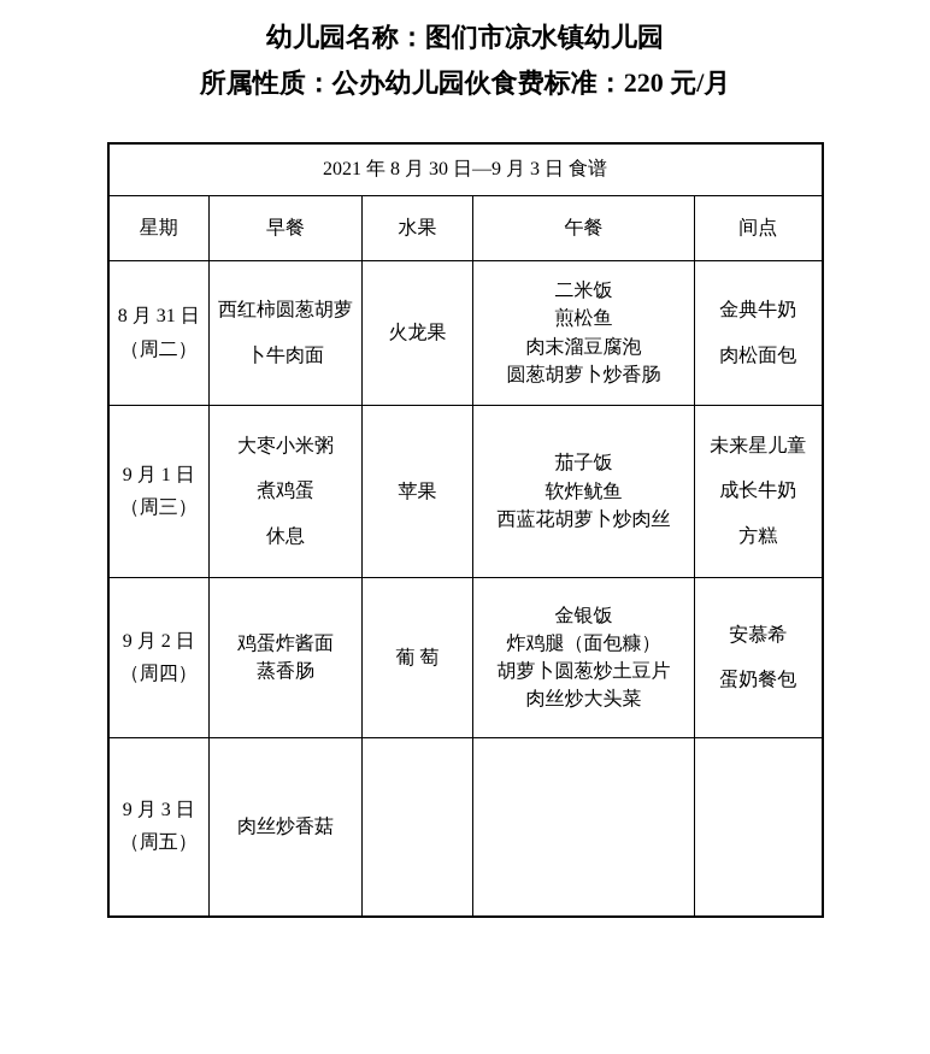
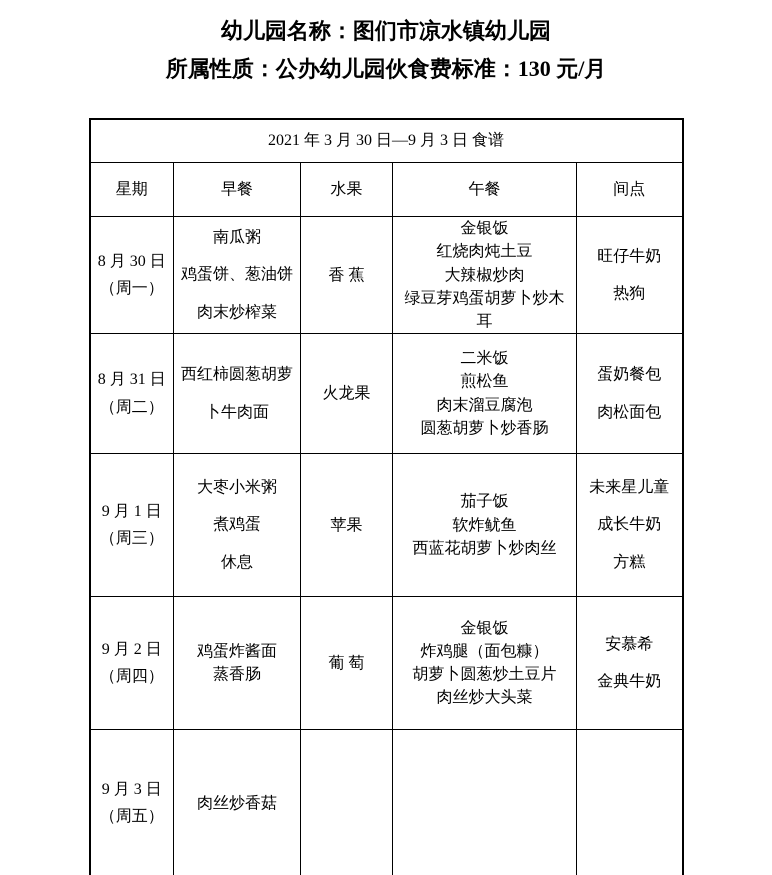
  幼儿园名称：图们市凉水镇幼儿园
- 所属性质：公办幼儿园伙食费标准：220 元/月
+ 所属性质：公办幼儿园伙食费标准：130 元/月
- 2021 年 8 月 30 日—9 月 3 日 食谱
+ 2021 年 3 月 30 日—9 月 3 日 食谱
  星期	早餐	水果	午餐	间点
+ 8 月 30 日 （周一）	南瓜粥鸡蛋饼、葱油饼肉末炒榨菜	香 蕉	金银饭红烧肉炖土豆大辣椒炒肉绿豆芽鸡蛋胡萝卜炒木耳	旺仔牛奶热狗
- 8 月 31 日 （周二）	西红柿圆葱胡萝卜牛肉面	火龙果	二米饭煎松鱼肉末溜豆腐泡圆葱胡萝卜炒香肠	金典牛奶肉松面包
+ 8 月 31 日 （周二）	西红柿圆葱胡萝卜牛肉面	火龙果	二米饭煎松鱼肉末溜豆腐泡圆葱胡萝卜炒香肠	蛋奶餐包肉松面包
  9 月 1 日 （周三）	大枣小米粥煮鸡蛋休息	苹果	茄子饭软炸鱿鱼西蓝花胡萝卜炒肉丝	未来星儿童成长牛奶方糕
- 9 月 2 日 （周四）	鸡蛋炸酱面蒸香肠	葡 萄	金银饭炸鸡腿（面包糠）胡萝卜圆葱炒土豆片肉丝炒大头菜	安慕希蛋奶餐包
+ 9 月 2 日 （周四）	鸡蛋炸酱面蒸香肠	葡 萄	金银饭炸鸡腿（面包糠）胡萝卜圆葱炒土豆片肉丝炒大头菜	安慕希金典牛奶
  9 月 3 日 （周五）	肉丝炒香菇
